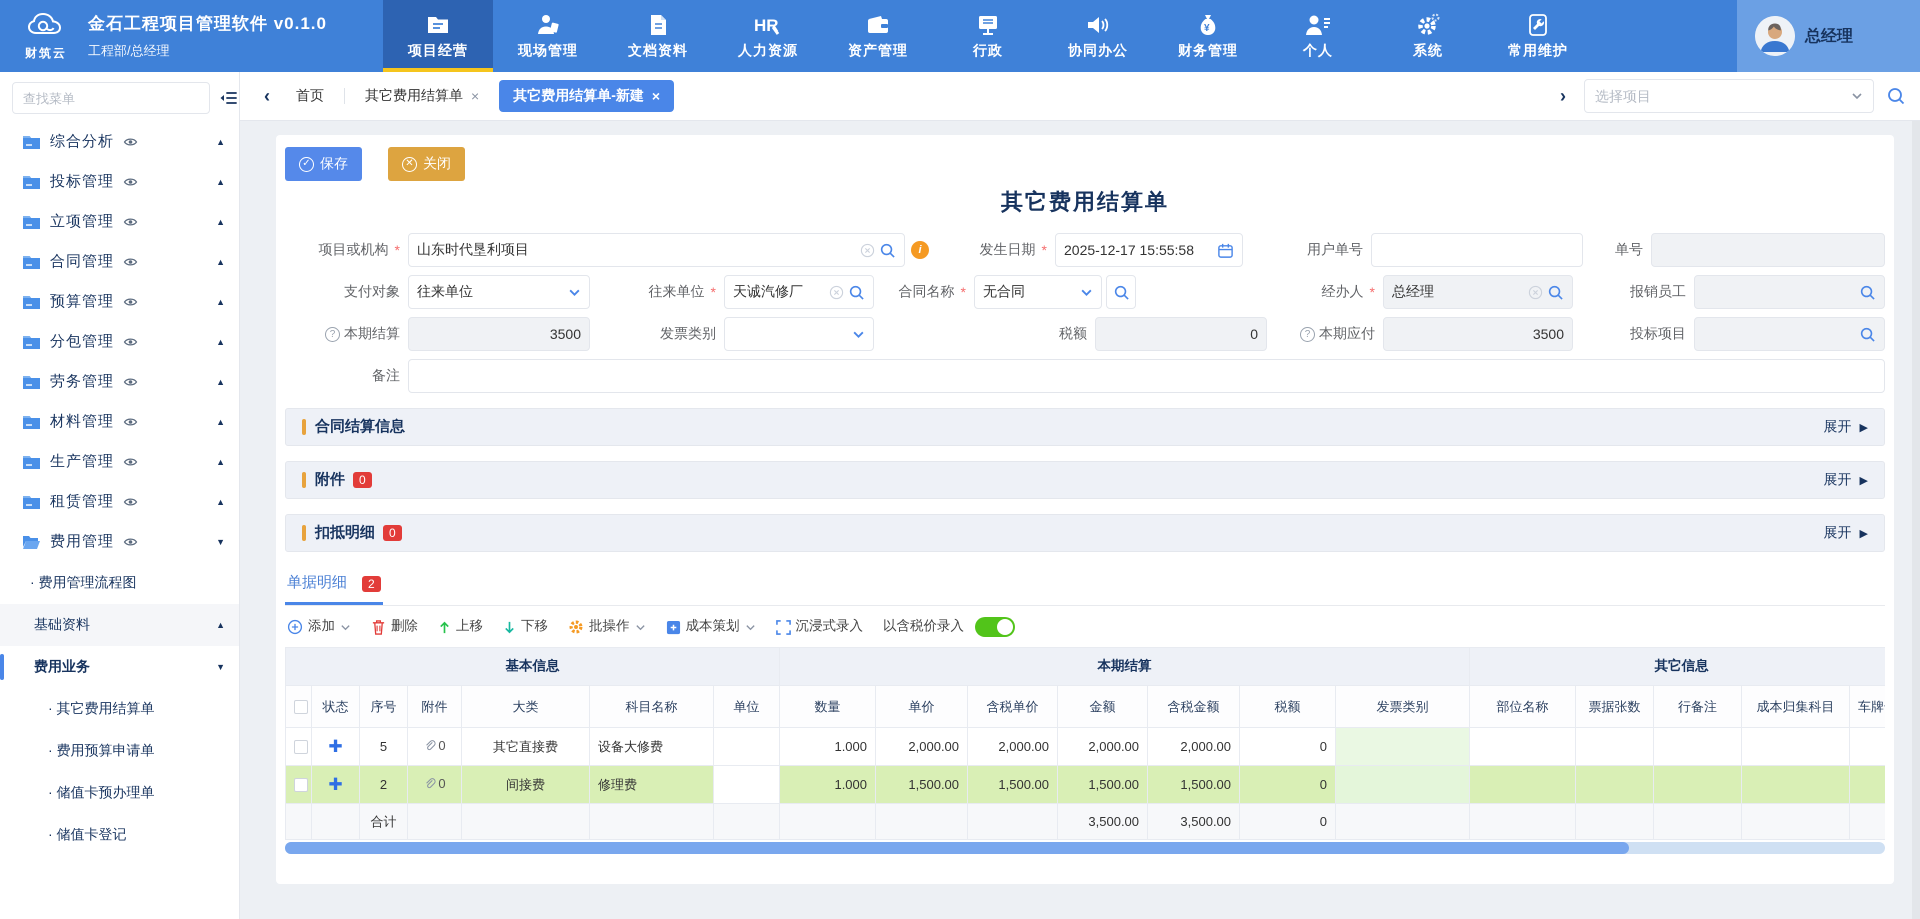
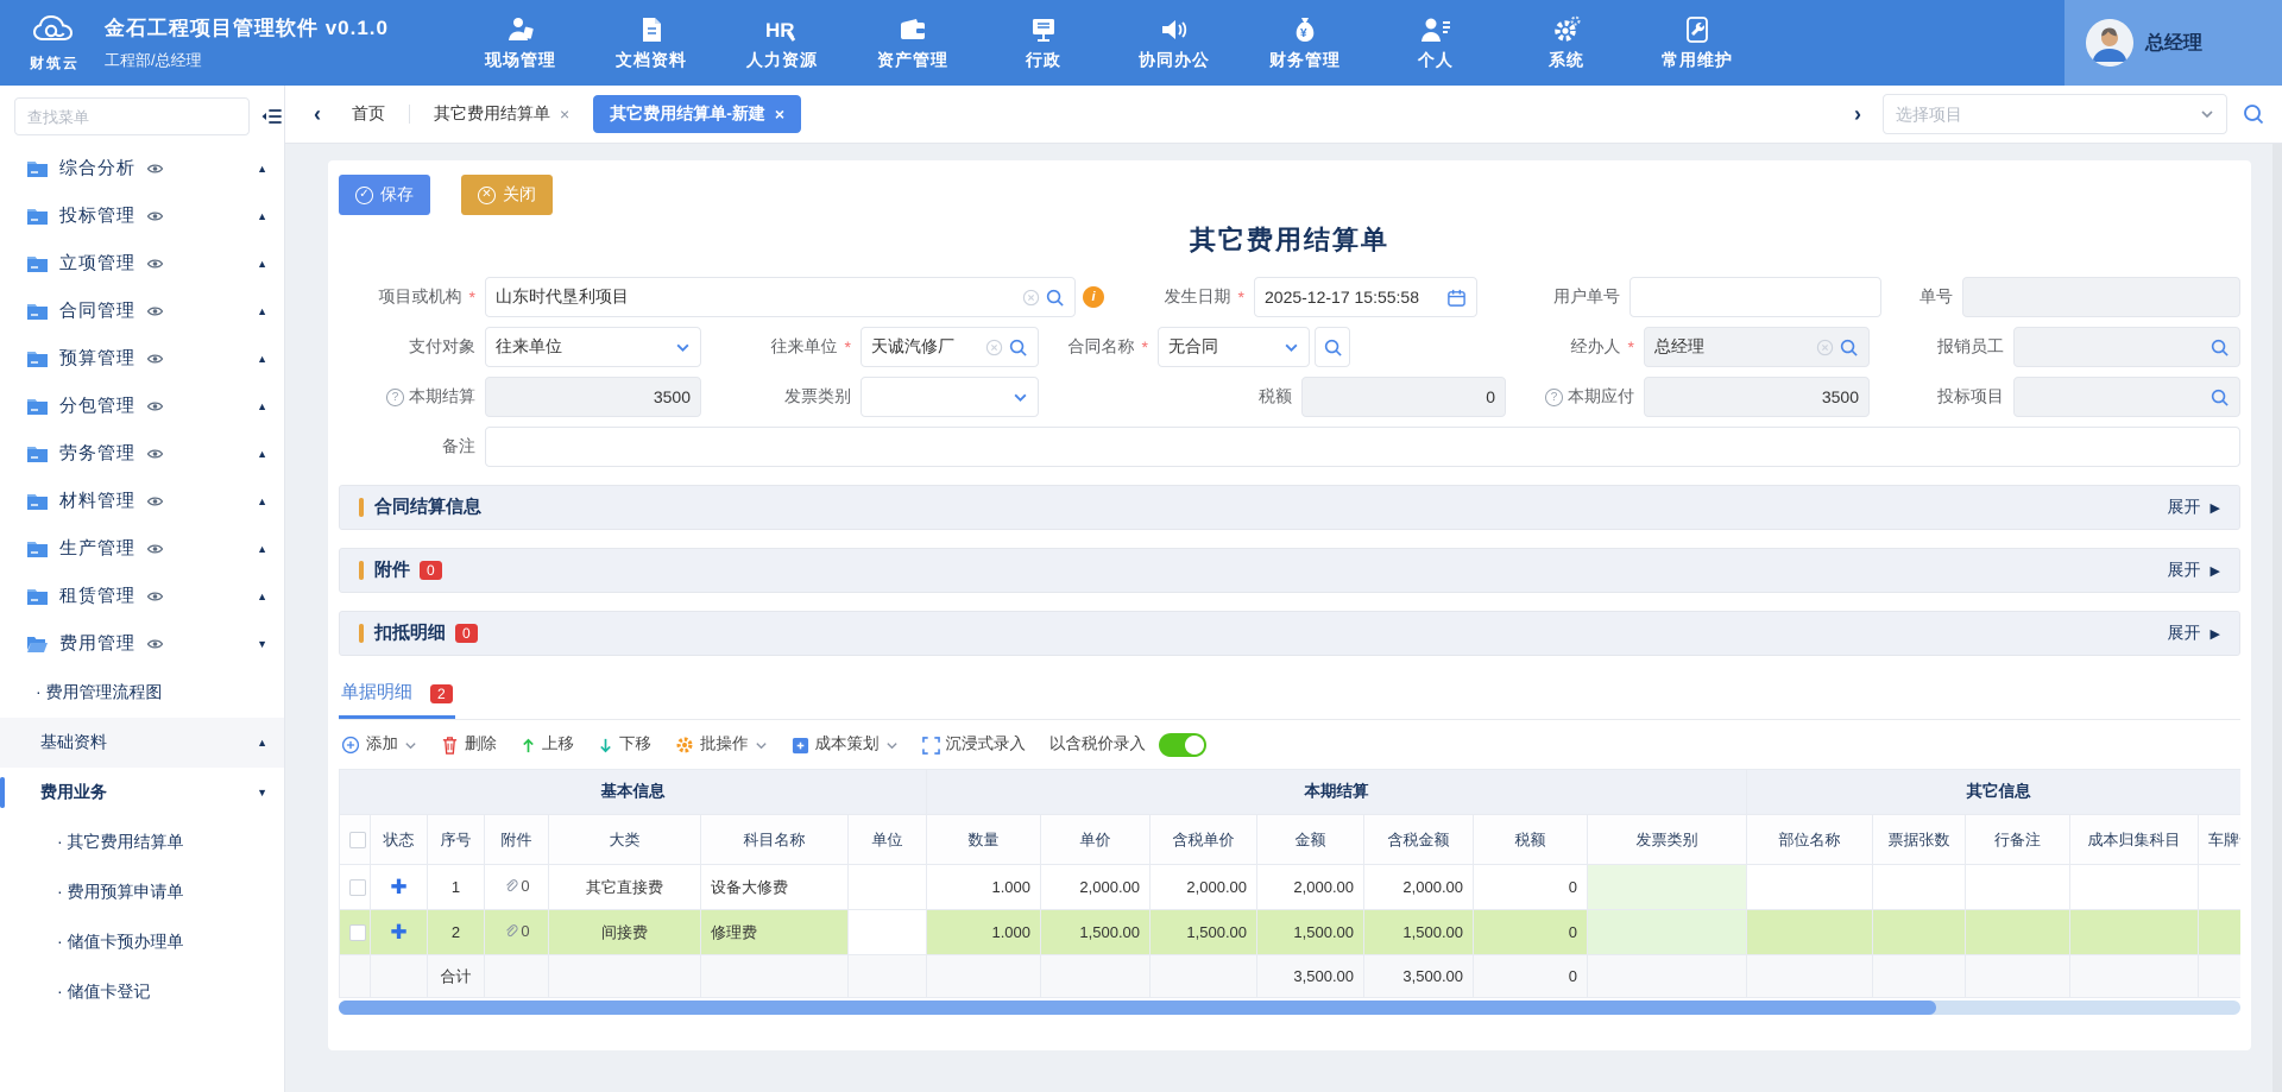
  财筑云
  金石工程项目管理软件 v0.1.0
  工程部/总经理
- 项目经营
  现场管理
  文档资料
  HR
  人力资源
  资产管理
  行政
  协同办公
  ¥
  财务管理
  个人
  系统
  常用维护
  总经理
  查找菜单
  综合分析
  ▲
  投标管理
  ▲
  立项管理
  ▲
  合同管理
  ▲
  预算管理
  ▲
  分包管理
  ▲
  劳务管理
  ▲
  材料管理
  ▲
  生产管理
  ▲
  租赁管理
  ▲
  费用管理
  ▼
  · 费用管理流程图
  基础资料
  ▲
  费用业务
  ▼
  · 其它费用结算单
  · 费用预算申请单
  · 储值卡预办理单
  · 储值卡登记
  ‹
  首页
  其它费用结算单
  ×
  其它费用结算单-新建
  ×
  ›
  选择项目
  ✓
  保存
  ✕
  关闭
  其它费用结算单
  项目或机构
  *
  山东时代垦利项目
  i
  发生日期
  *
  2025-12-17 15:55:58
  用户单号
  单号
  支付对象
  往来单位
  往来单位
  *
  天诚汽修厂
  合同名称
  *
  无合同
  经办人
  *
  总经理
  报销员工
  ?
  本期结算
  3500
  发票类别
  税额
  0
  ?
  本期应付
  3500
  投标项目
  备注
  合同结算信息
  展开
  ▶
  附件
  0
  展开
  ▶
  扣抵明细
  0
  展开
  ▶
  单据明细
  2
  添加
  删除
  上移
  下移
  批操作
  成本策划
  沉浸式录入
  以含税价录入
  基本信息	本期结算	其它信息
  	状态	序号	附件	大类	科目名称	单位	数量	单价	含税单价	金额	含税金额	税额	发票类别	部位名称	票据张数	行备注	成本归集科目	车牌
- 	✚	5	0	其它直接费	设备大修费		1.000	2,000.00	2,000.00	2,000.00	2,000.00	0
+ 	✚	1	0	其它直接费	设备大修费		1.000	2,000.00	2,000.00	2,000.00	2,000.00	0
  	✚	2	0	间接费	修理费		1.000	1,500.00	1,500.00	1,500.00	1,500.00	0
  		合计								3,500.00	3,500.00	0
